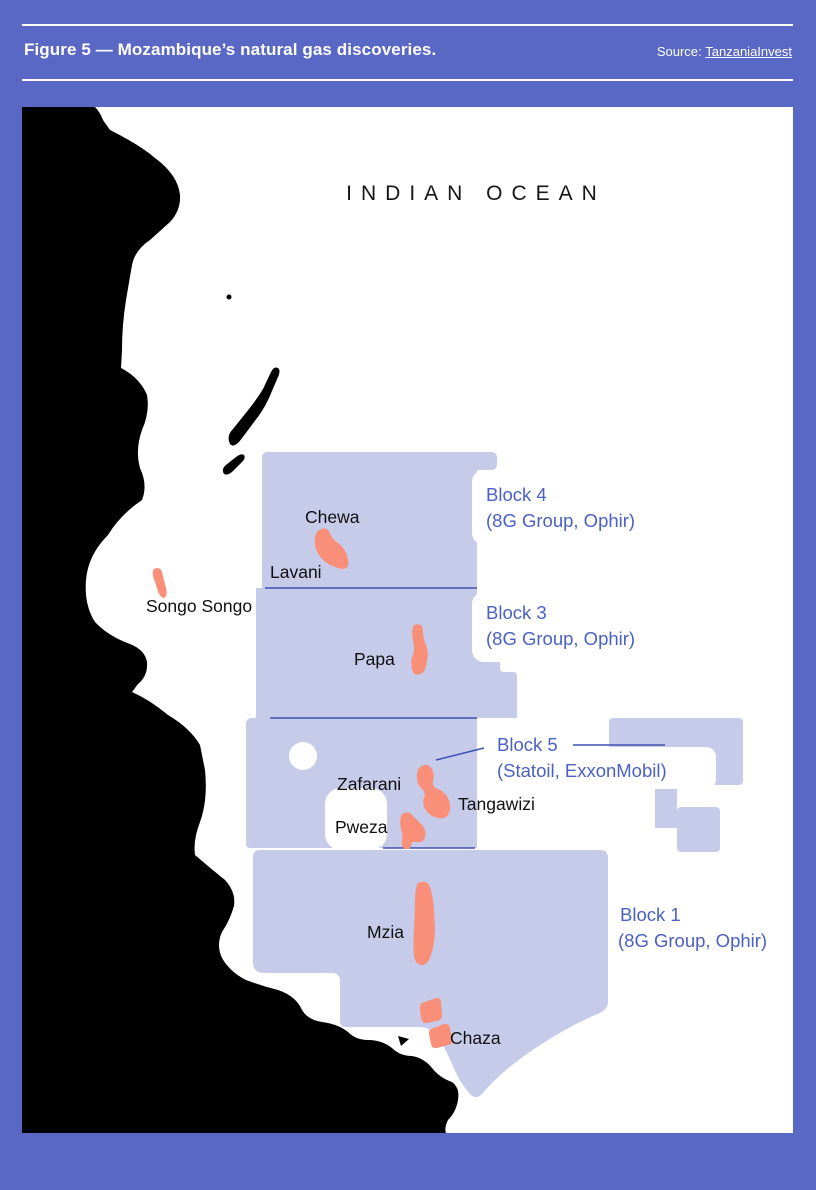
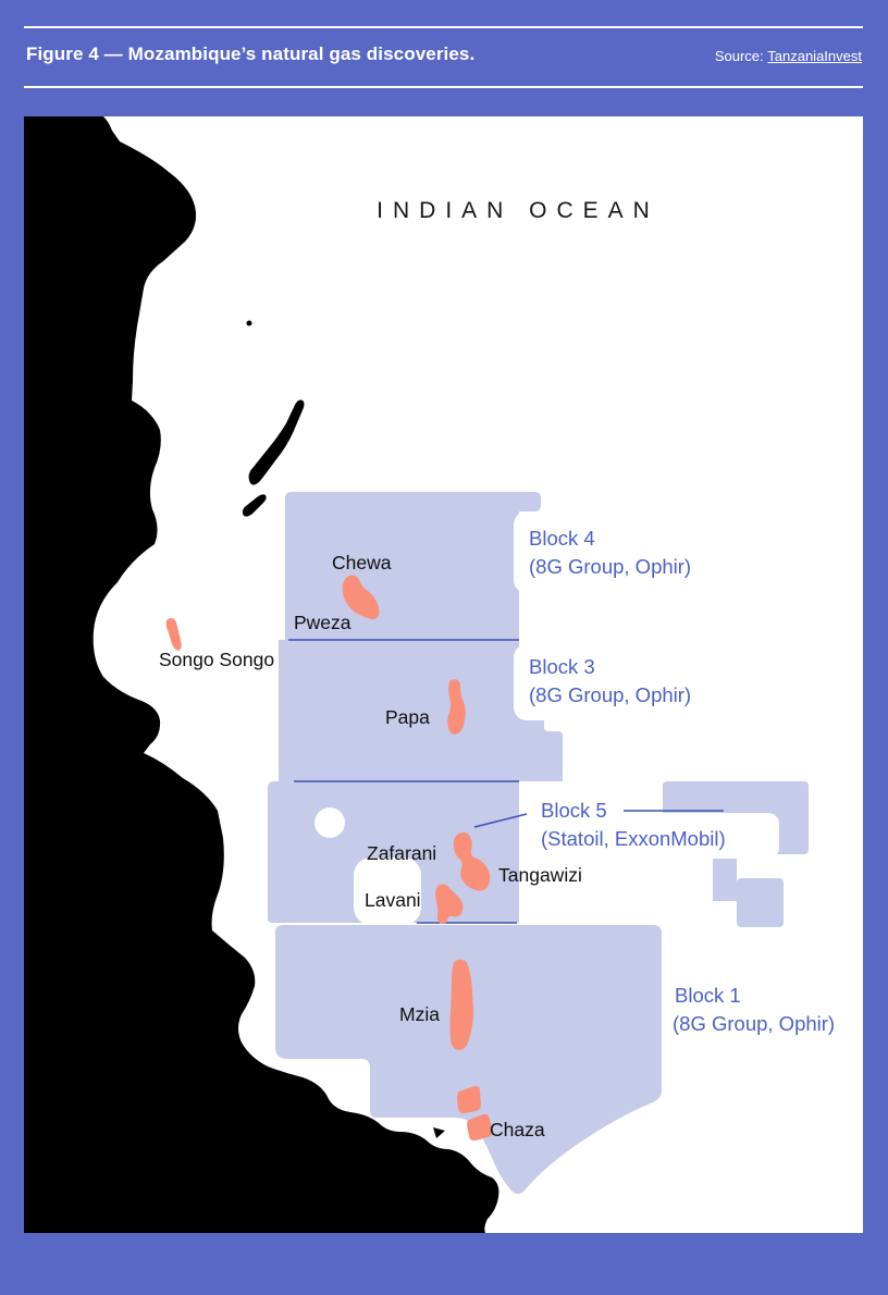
- Figure 5 — Mozambique’s natural gas discoveries.
+ Figure 4 — Mozambique’s natural gas discoveries.
  Source: TanzaniaInvest
  INDIAN OCEAN
  Chewa
- Lavani
+ Pweza
  Songo Songo
  Papa
  Zafarani
  Tangawizi
- Pweza
+ Lavani
  Mzia
  Chaza
  Block 4
  (8G Group, Ophir)
  Block 3
  (8G Group, Ophir)
  Block 5
  (Statoil, ExxonMobil)
  Block 1
  (8G Group, Ophir)
